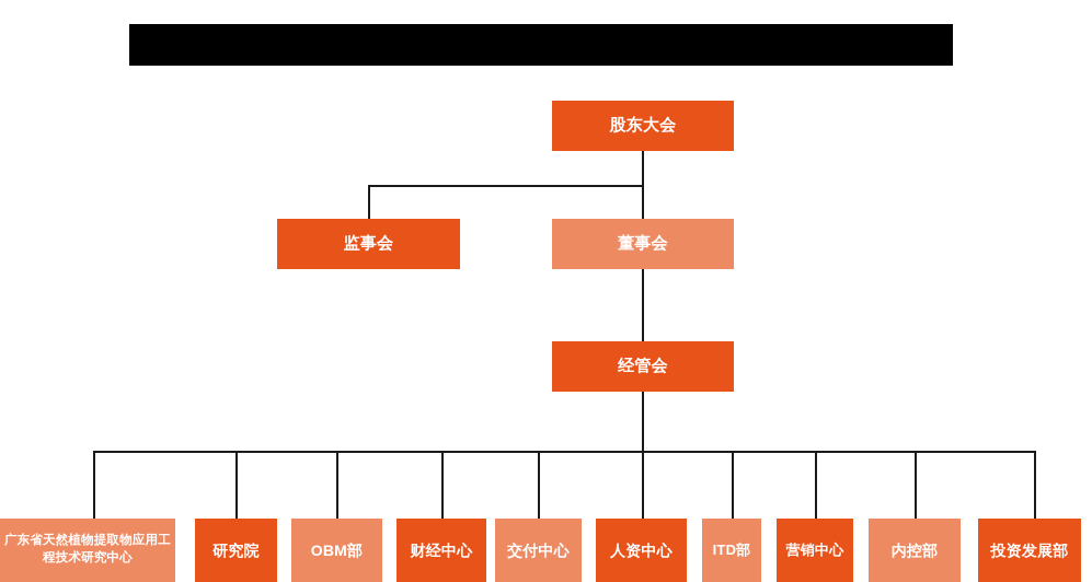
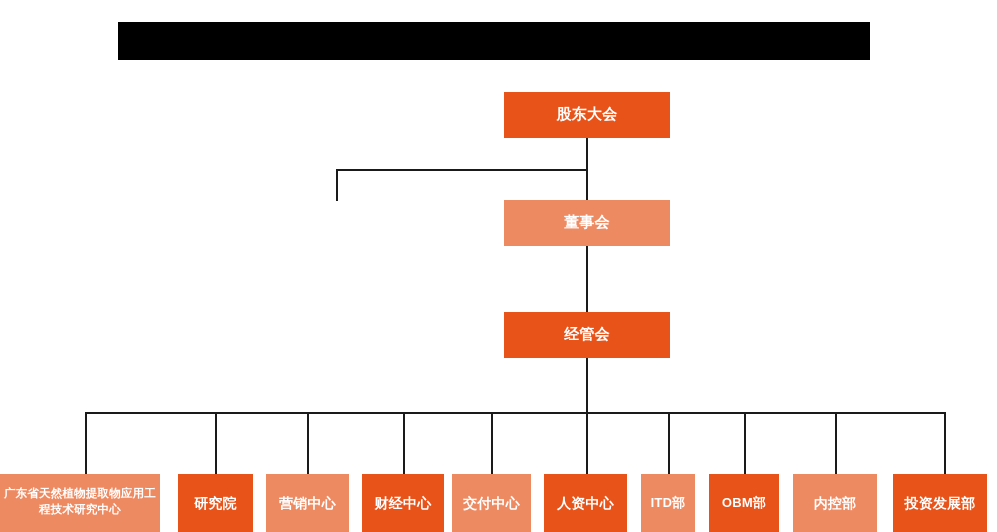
  股东大会
- 监事会
  董事会
  经管会
  广东省天然植物提取物应用工程技术研究中心
  研究院
- OBM部
+ 营销中心
  财经中心
  交付中心
  人资中心
  ITD部
- 营销中心
+ OBM部
  内控部
  投资发展部
